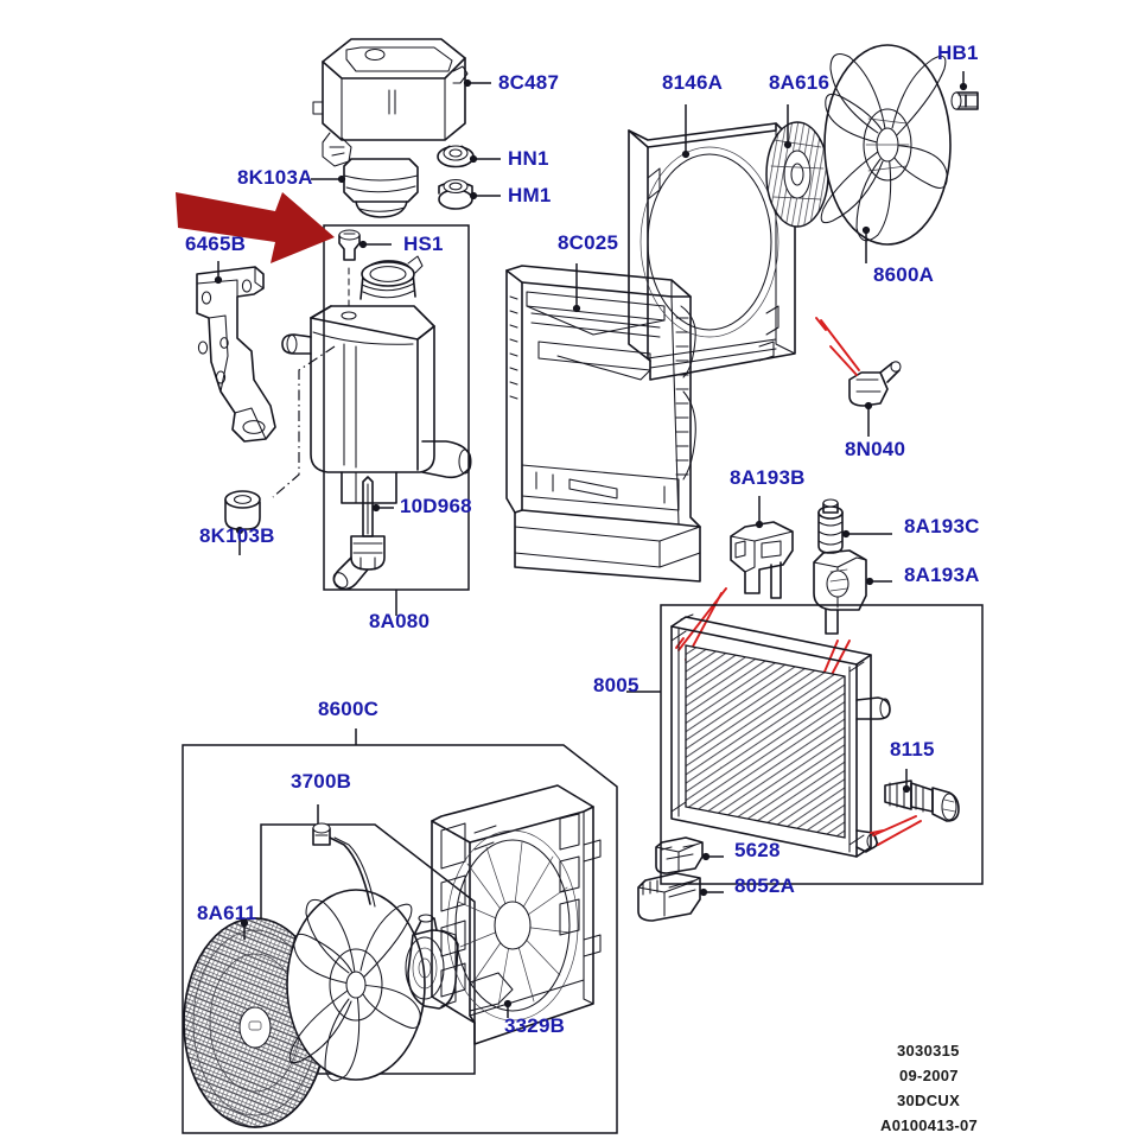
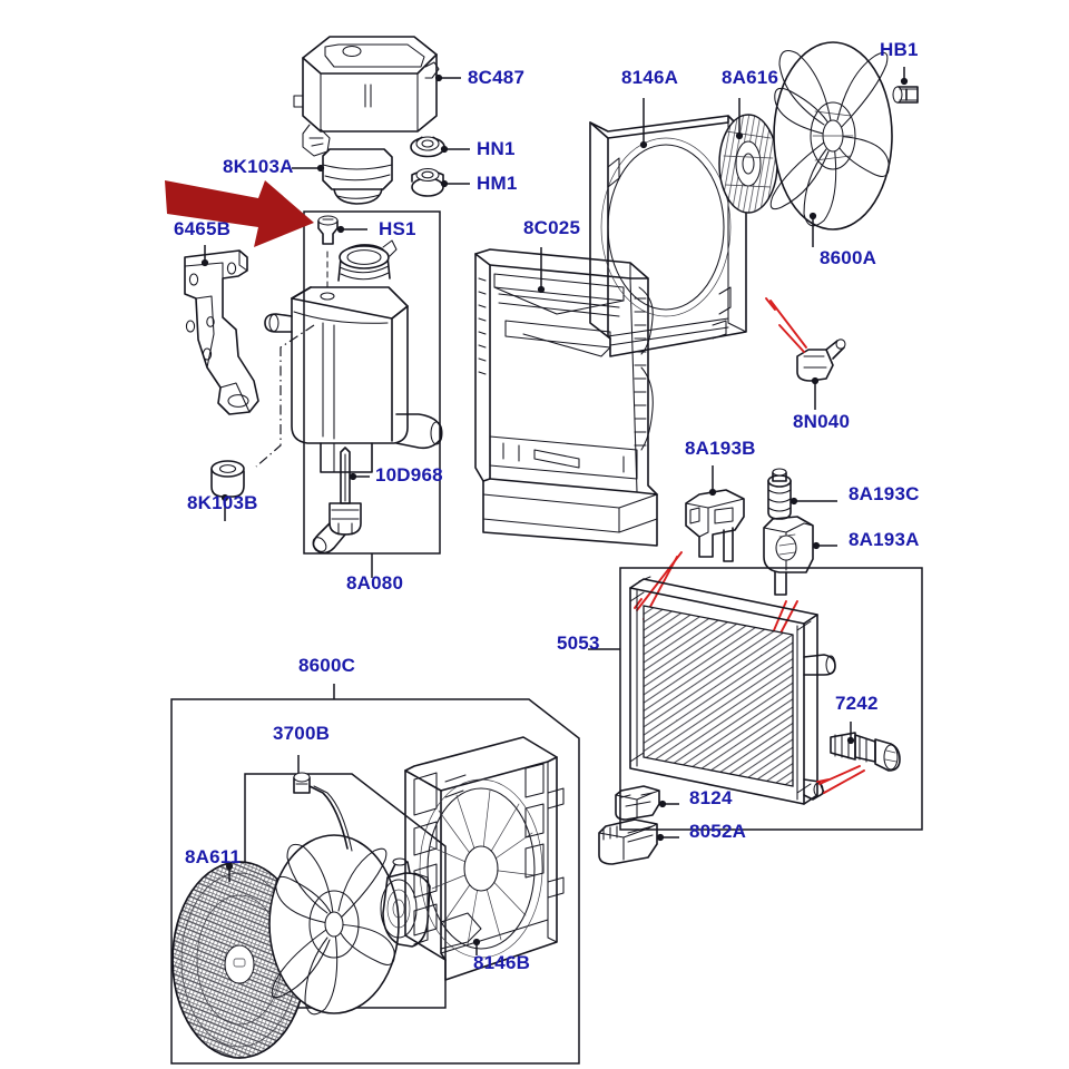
  8C487
  8K103A
  HN1
  HM1
  HS1
  6465B
  8K103B
  10D968
  8A080
  8C025
  8146A
  8A616
  HB1
  8600A
  8N040
  8A193B
  8A193C
  8A193A
- 8005
+ 5053
- 8115
+ 7242
- 5628
+ 8124
  8052A
  8600C
  3700B
  8A611
- 3329B
+ 8146B
- 3030315
- 09-2007
- 30DCUX
- A0100413-07
